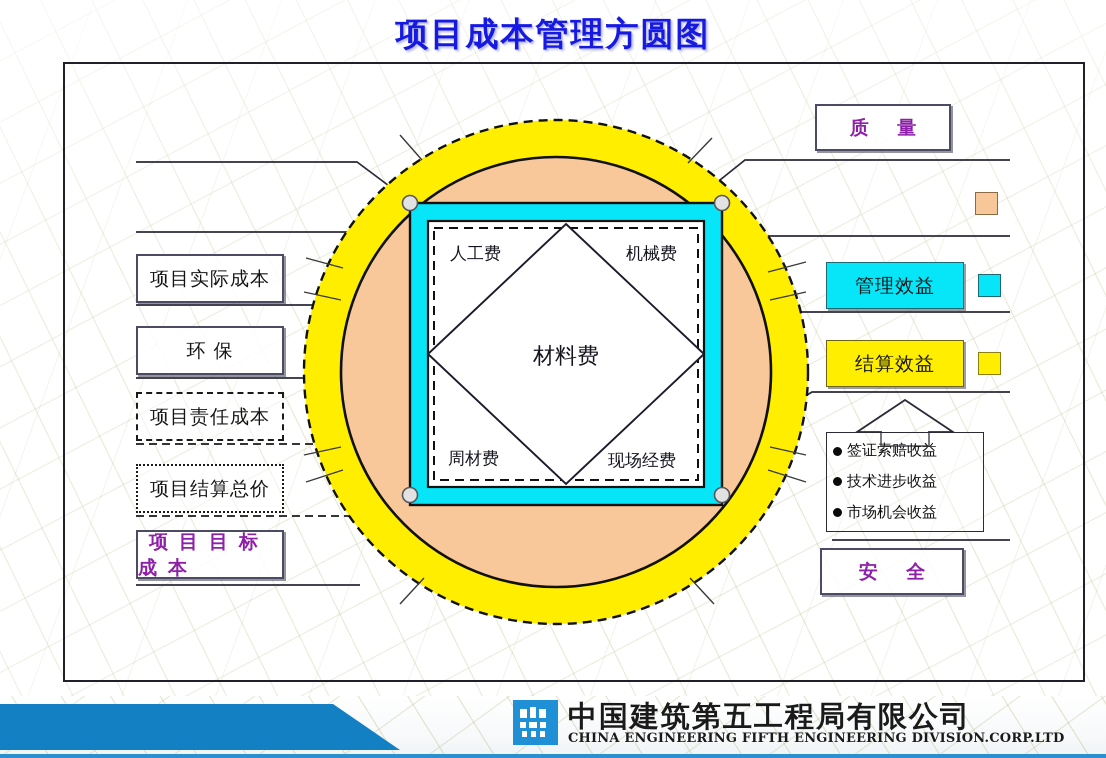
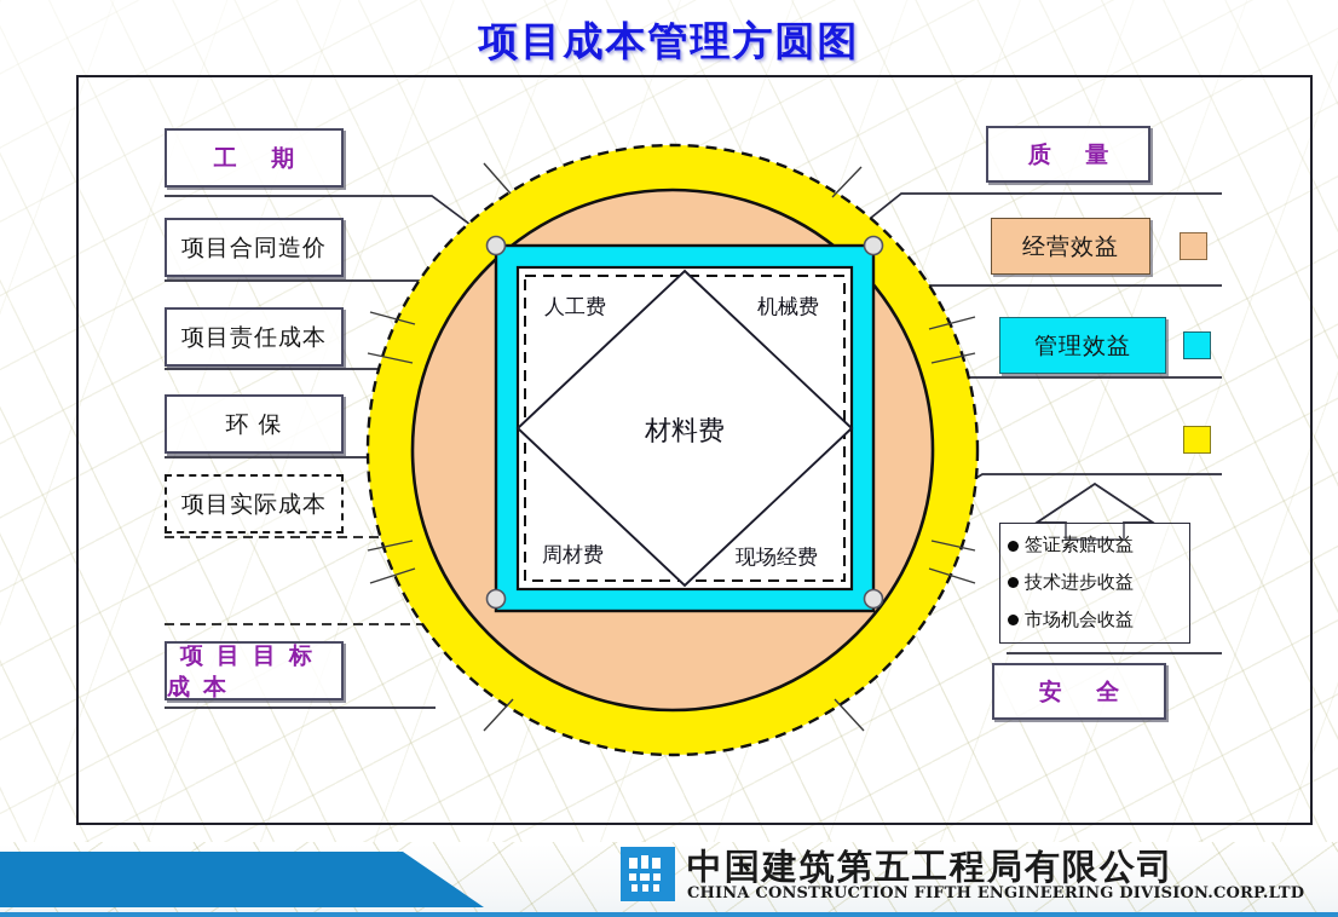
  项目成本管理方圆图
+ 工 期
+ 项目合同造价
- 项目实际成本
+ 项目责任成本
  环 保
- 项目责任成本
+ 项目实际成本
- 项目结算总价
  项目目标成本
  质 量
+ 经营效益
  管理效益
- 结算效益
  安 全
  签证索赔收益
  技术进步收益
  市场机会收益
  人工费
  机械费
  材料费
  周材费
  现场经费
  中国建筑第五工程局有限公司
- CHINA ENGINEERING FIFTH ENGINEERING DIVISION.CORP.LTD
+ CHINA CONSTRUCTION FIFTH ENGINEERING DIVISION.CORP.LTD
